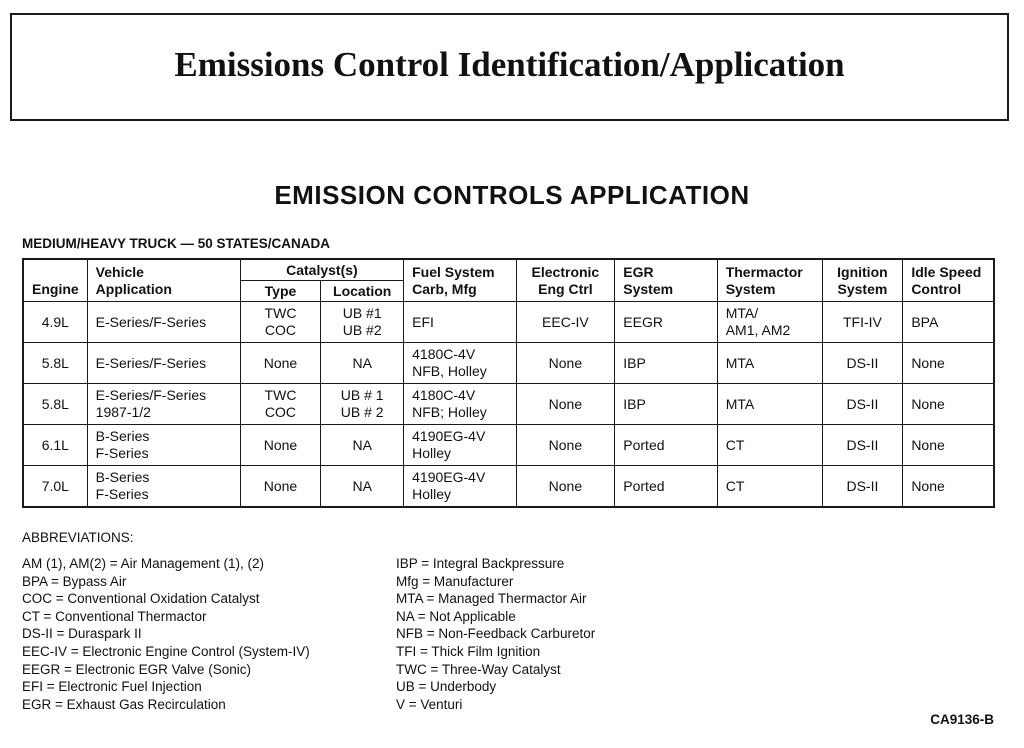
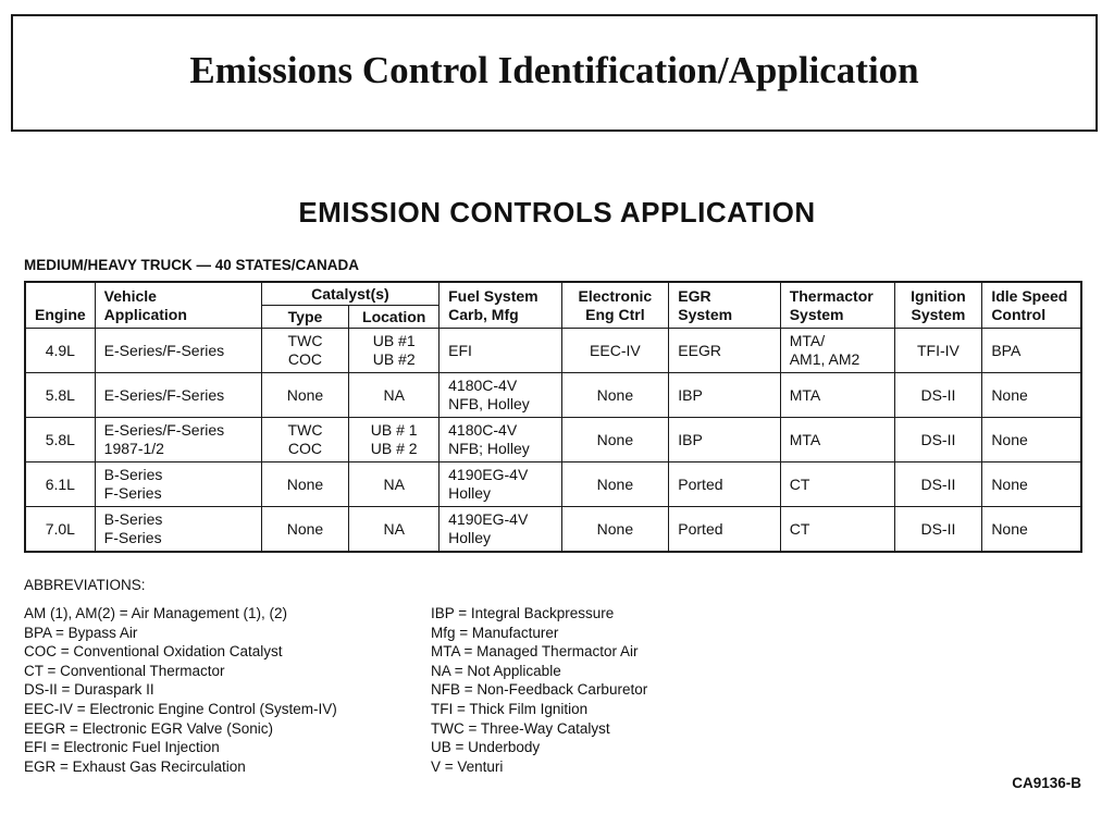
  Emissions Control Identification/Application
  EMISSION CONTROLS APPLICATION
- MEDIUM/HEAVY TRUCK — 50 STATES/CANADA
+ MEDIUM/HEAVY TRUCK — 40 STATES/CANADA
  Engine	Vehicle Application	Catalyst(s)	Fuel SystemCarb, Mfg	ElectronicEng Ctrl	EGRSystem	ThermactorSystem	IgnitionSystem	Idle SpeedControl
  Type	Location
  4.9L	E-Series/F-Series	TWCCOC	UB #1UB #2	EFI	EEC-IV	EEGR	MTA/AM1, AM2	TFI-IV	BPA
  5.8L	E-Series/F-Series	None	NA	4180C-4VNFB, Holley	None	IBP	MTA	DS-II	None
  5.8L	E-Series/F-Series1987-1/2	TWCCOC	UB # 1UB # 2	4180C-4VNFB; Holley	None	IBP	MTA	DS-II	None
  6.1L	B-SeriesF-Series	None	NA	4190EG-4VHolley	None	Ported	CT	DS-II	None
  7.0L	B-SeriesF-Series	None	NA	4190EG-4VHolley	None	Ported	CT	DS-II	None
  ABBREVIATIONS:
  AM (1), AM(2) = Air Management (1), (2)
  BPA = Bypass Air
  COC = Conventional Oxidation Catalyst
  CT = Conventional Thermactor
  DS-II = Duraspark II
  EEC-IV = Electronic Engine Control (System-IV)
  EEGR = Electronic EGR Valve (Sonic)
  EFI = Electronic Fuel Injection
  EGR = Exhaust Gas Recirculation
  IBP = Integral Backpressure
  Mfg = Manufacturer
  MTA = Managed Thermactor Air
  NA = Not Applicable
  NFB = Non-Feedback Carburetor
  TFI = Thick Film Ignition
  TWC = Three-Way Catalyst
  UB = Underbody
  V = Venturi
  CA9136-B
